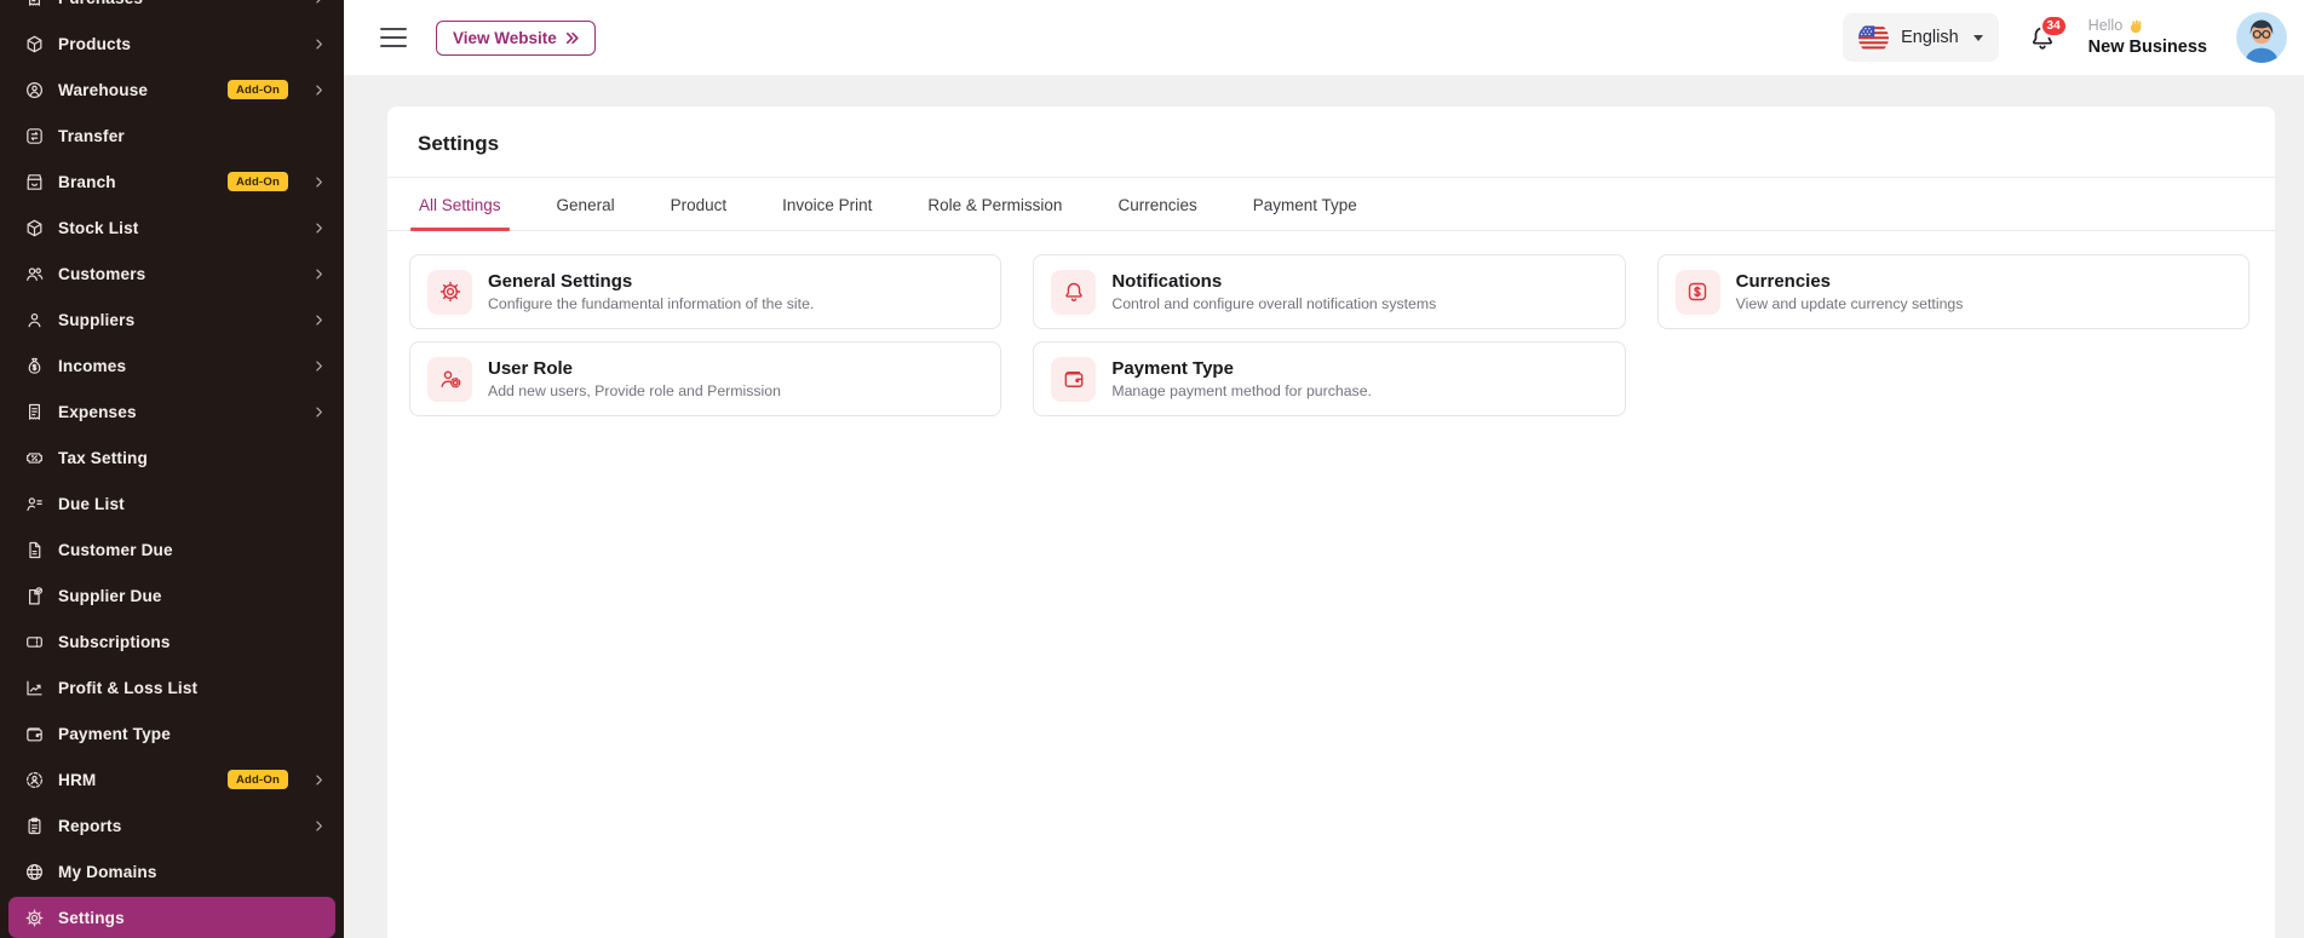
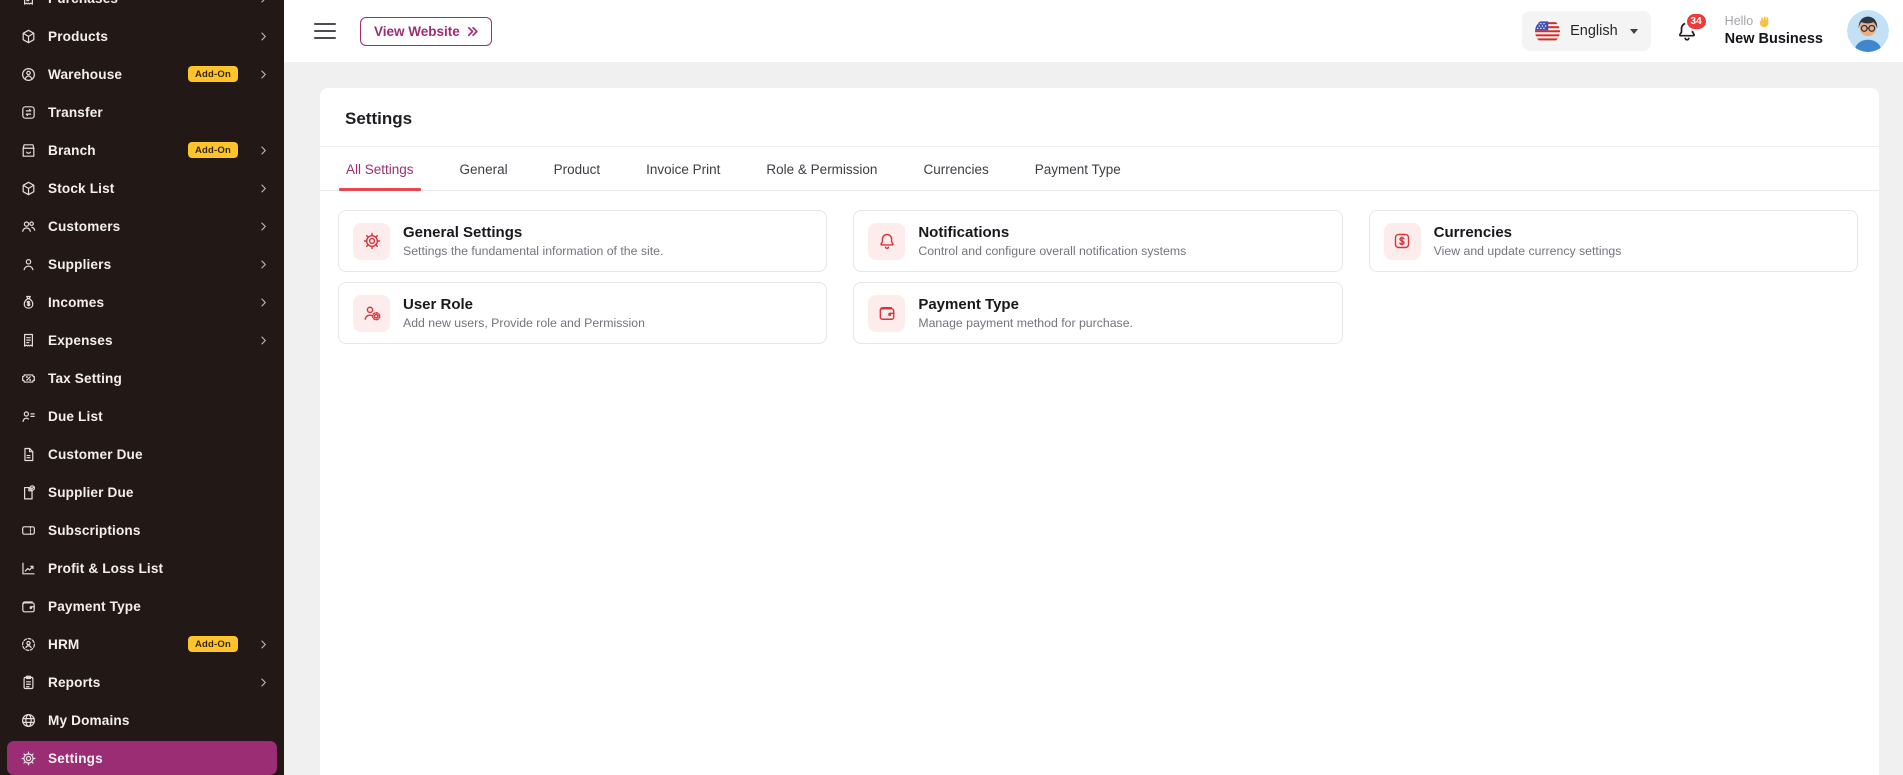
  Products
  Warehouse
  Add-On
  Transfer
  Branch
  Add-On
  Stock List
  Customers
  Suppliers
  Incomes
  Expenses
  Tax Setting
  Due List
  Customer Due
  Supplier Due
  Subscriptions
  Profit & Loss List
  Payment Type
  HRM
  Add-On
  Reports
  My Domains
  Settings
  View Website
  English
  34
  Hello
  New Business
  Settings
  All Settings
  General
  Product
  Invoice Print
  Role & Permission
  Currencies
  Payment Type
  General Settings
- Configure the fundamental information of the site.
+ Settings the fundamental information of the site.
  Notifications
  Control and configure overall notification systems
  Currencies
  View and update currency settings
  User Role
  Add new users, Provide role and Permission
  Payment Type
  Manage payment method for purchase.
